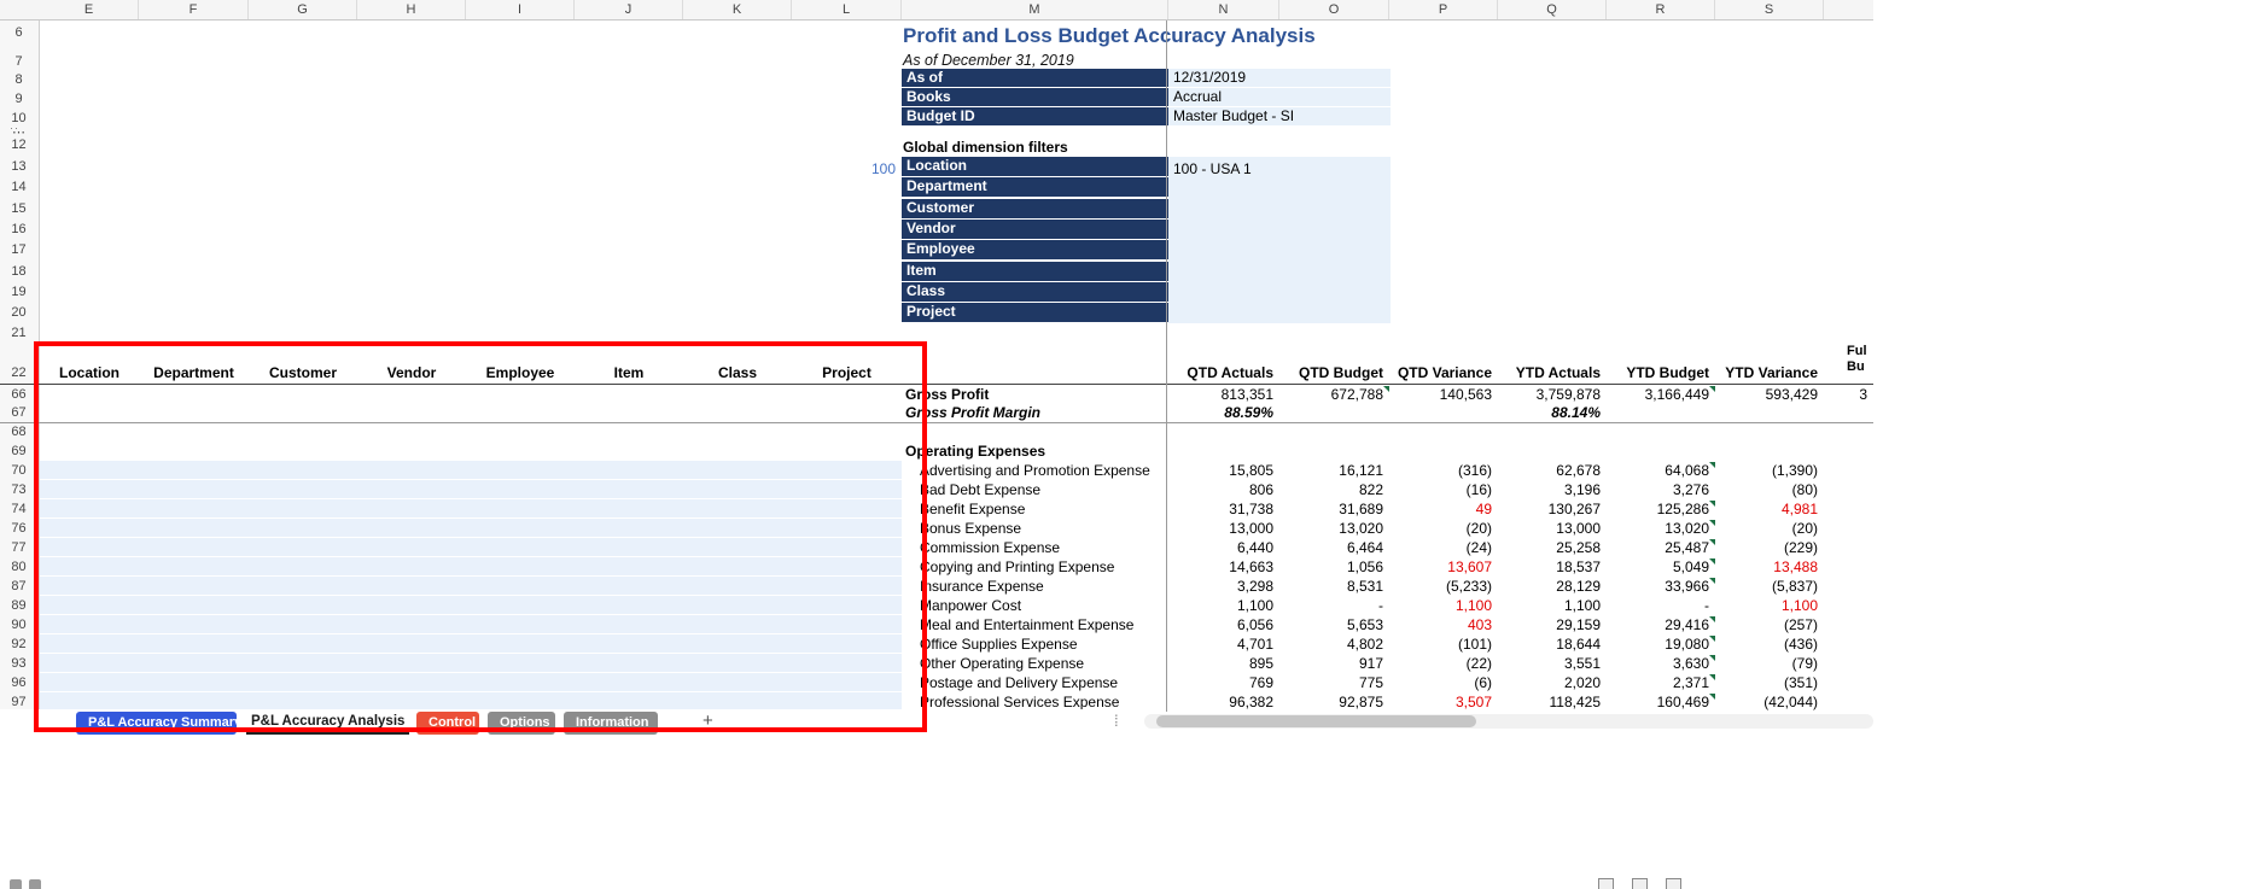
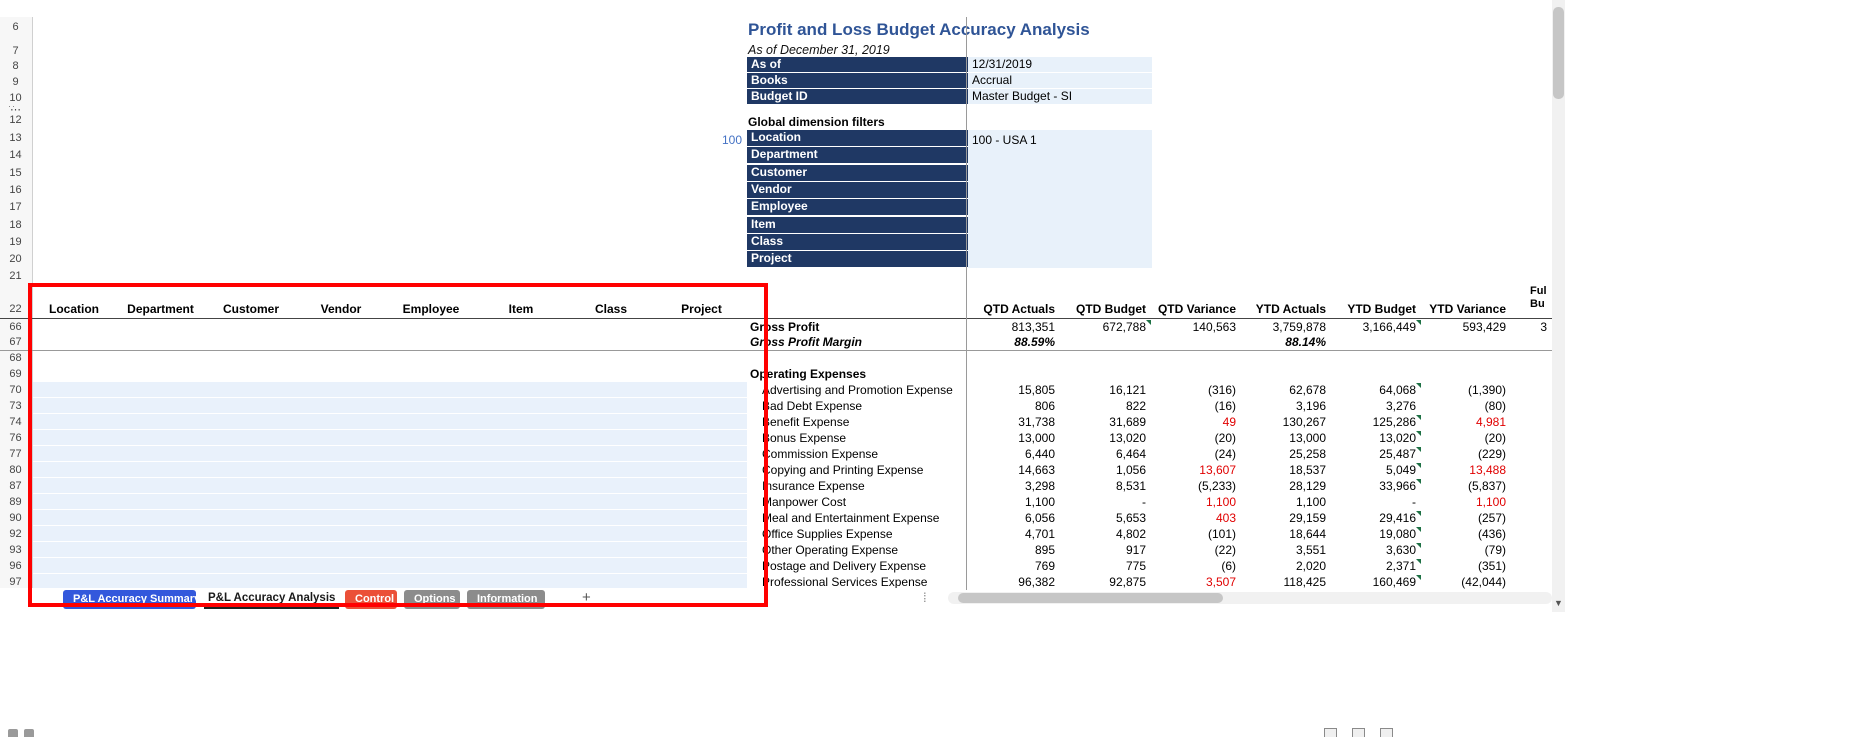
- E
- F
- G
- H
- I
- J
- K
- L
- M
- N
- O
- P
- Q
- R
- S
  6
  7
  8
  9
  10
  ⋯
  12
  13
  14
  15
  16
  17
  18
  19
  20
  21
  22
  ··
  Profit and Loss Budget Acuracy Analysis
  As of December 31, 2019
  As of
  12/31/2019
  Books
  Accrual
  Budget ID
  Master Budget - SI
  Global dimension filters
  100
  100 - USA 1
  Location
  Department
  Customer
  Vendor
  Employee
  Item
  Class
  Project
  Location
  Department
  Customer
  Vendor
  Employee
  Item
  Class
  Project
  QTD Actuals
  QTD Budget
  QTD Variance
  YTD Actuals
  YTD Budget
  YTD Variance
  Ful
  Bu
  66
  Gross Profit
  813,351
  672,788
  140,563
  3,759,878
  3,166,449
  593,429
  3
  67
  Gross Profit Margin
  88.59%
  88.14%
  68
  69
  Operating Expenses
  70
  Advertising and Promotion Expense
  15,805
  16,121
  (316)
  62,678
  64,068
  (1,390)
  73
  Bad Debt Expense
  806
  822
  (16)
  3,196
  3,276
  (80)
  74
  Benefit Expense
  31,738
  31,689
  49
  130,267
  125,286
  4,981
  76
  Bonus Expense
  13,000
  13,020
  (20)
  13,000
  13,020
  (20)
  77
  Commission Expense
  6,440
  6,464
  (24)
  25,258
  25,487
  (229)
  80
  Copying and Printing Expense
  14,663
  1,056
  13,607
  18,537
  5,049
  13,488
  87
  Insurance Expense
  3,298
  8,531
  (5,233)
  28,129
  33,966
  (5,837)
  89
  Manpower Cost
  1,100
  -
  1,100
  1,100
  -
  1,100
  90
  Meal and Entertainment Expense
  6,056
  5,653
  403
  29,159
  29,416
  (257)
  92
  Office Supplies Expense
  4,701
  4,802
  (101)
  18,644
  19,080
  (436)
  93
  Other Operating Expense
  895
  917
  (22)
  3,551
  3,630
  (79)
  96
  Postage and Delivery Expense
  769
  775
  (6)
  2,020
  2,371
  (351)
  97
  Professional Services Expense
  96,382
  92,875
  3,507
  118,425
  160,469
  (42,044)
  P&L Accuracy Summary
  P&L Accuracy Analysis
  Control
  Options
  Information
  +
  ⁞
+ ▼
